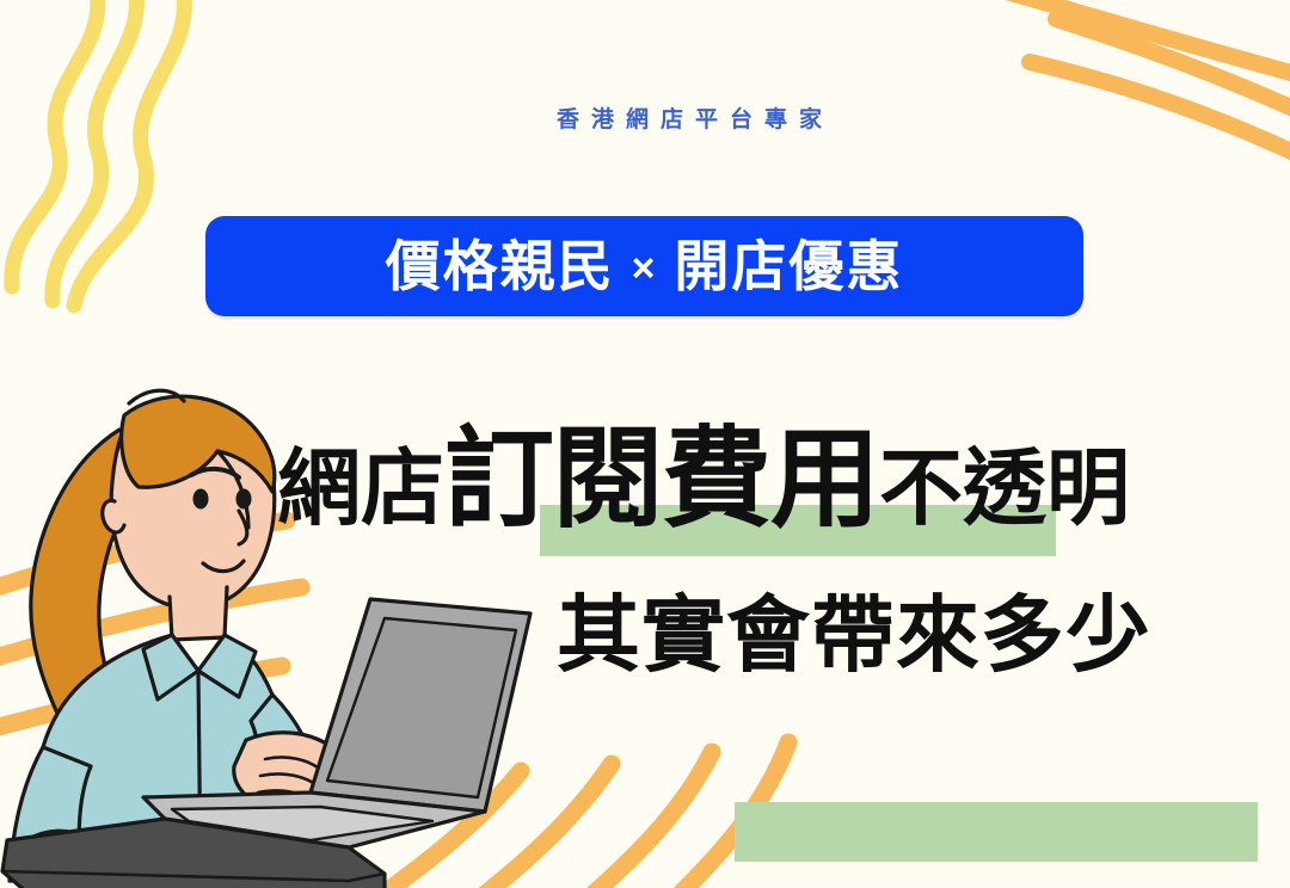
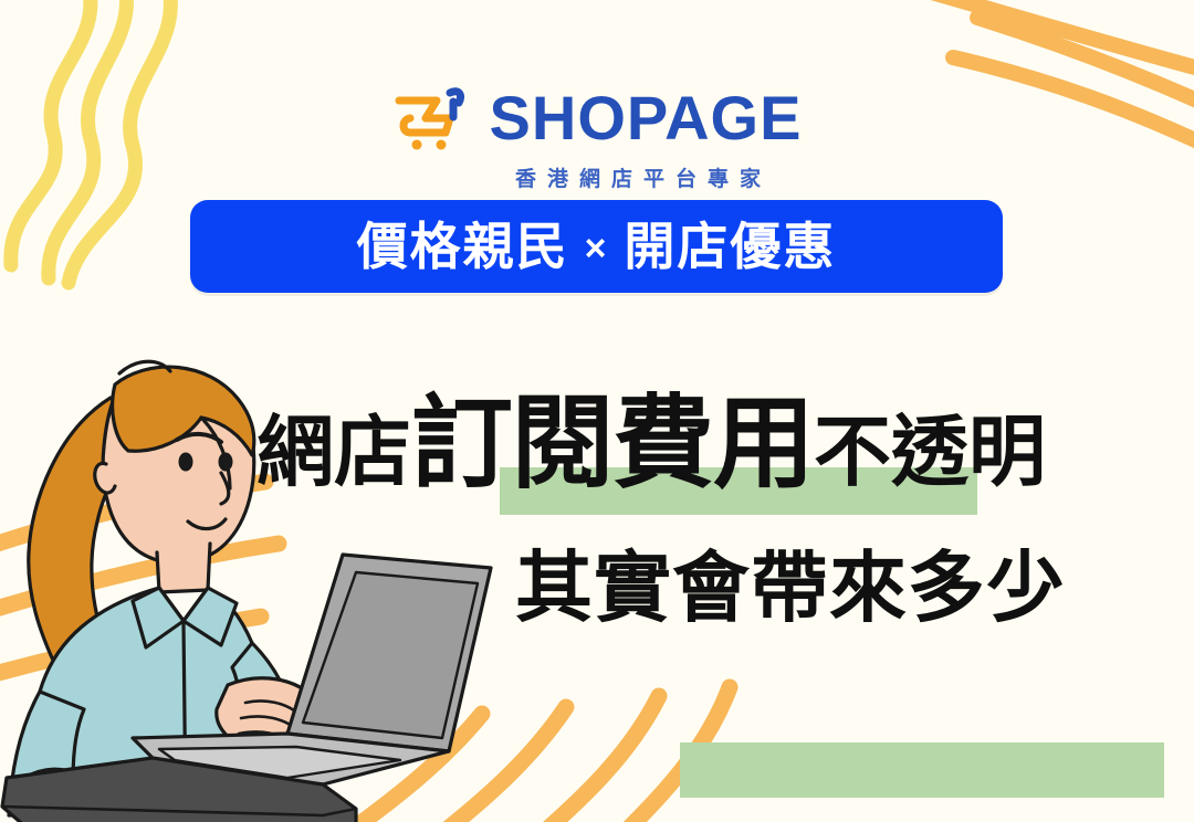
+ SHOPAGE
  香港網店平台專家
  價格親民 × 開店優惠
  網店訂閱費用不透明
  其實會帶來多少
